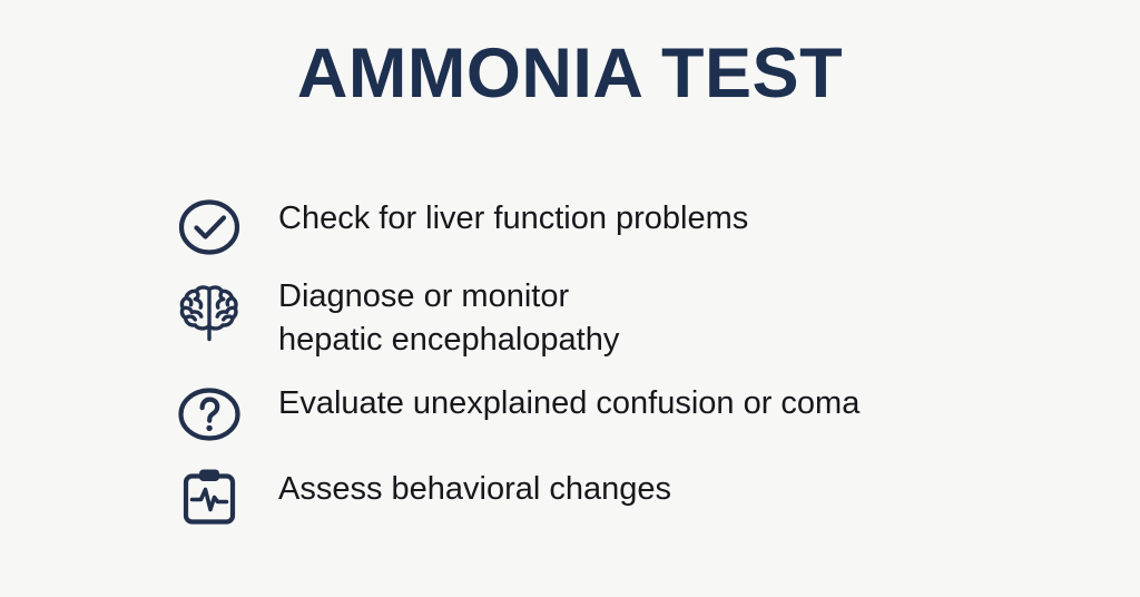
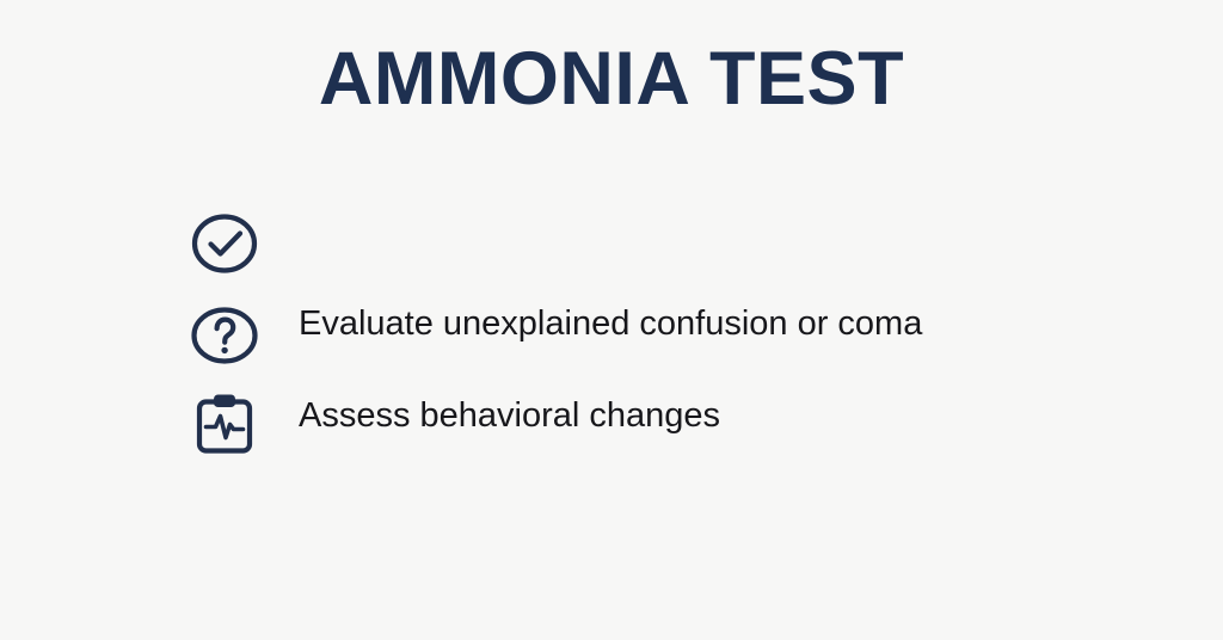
  AMMONIA TEST
- Check for liver function problems
- Diagnose or monitor
- hepatic encephalopathy
  Evaluate unexplained confusion or coma
  Assess behavioral changes
